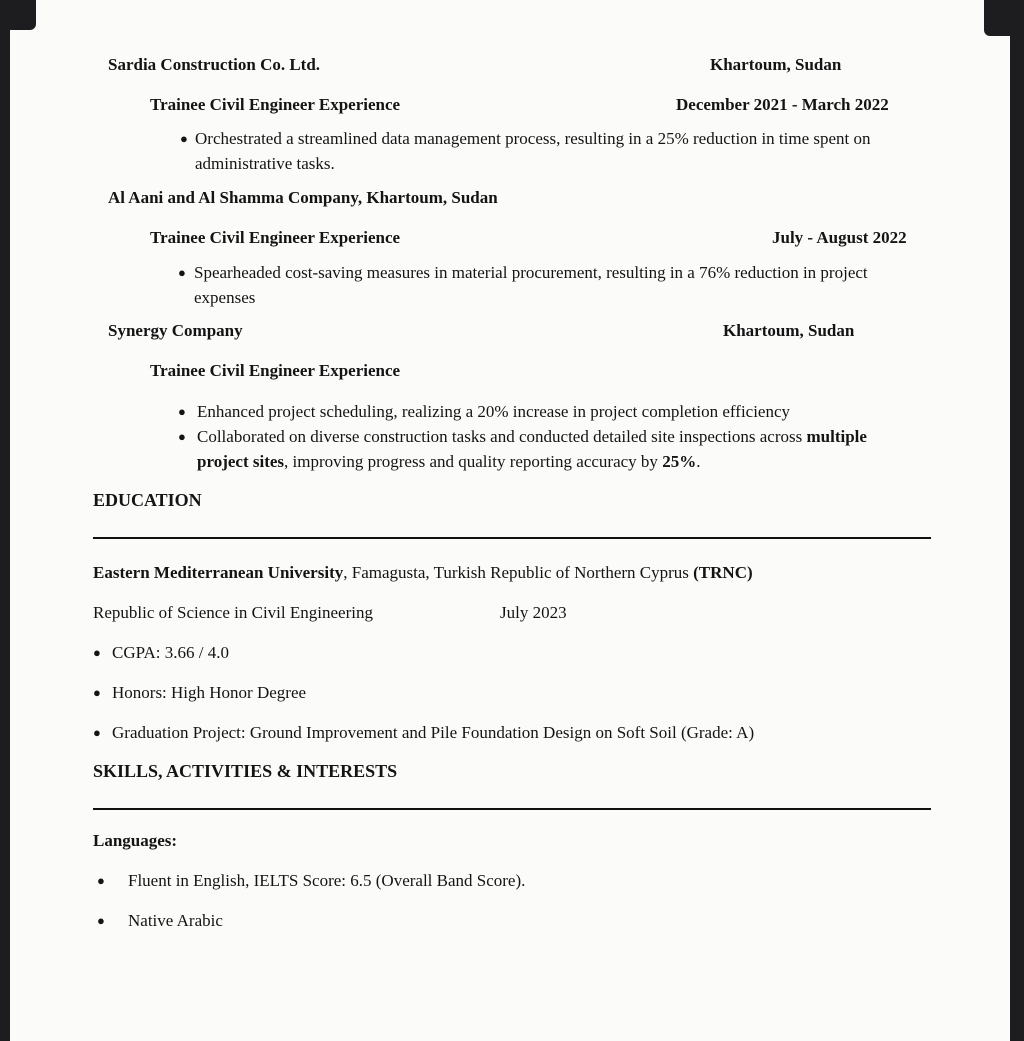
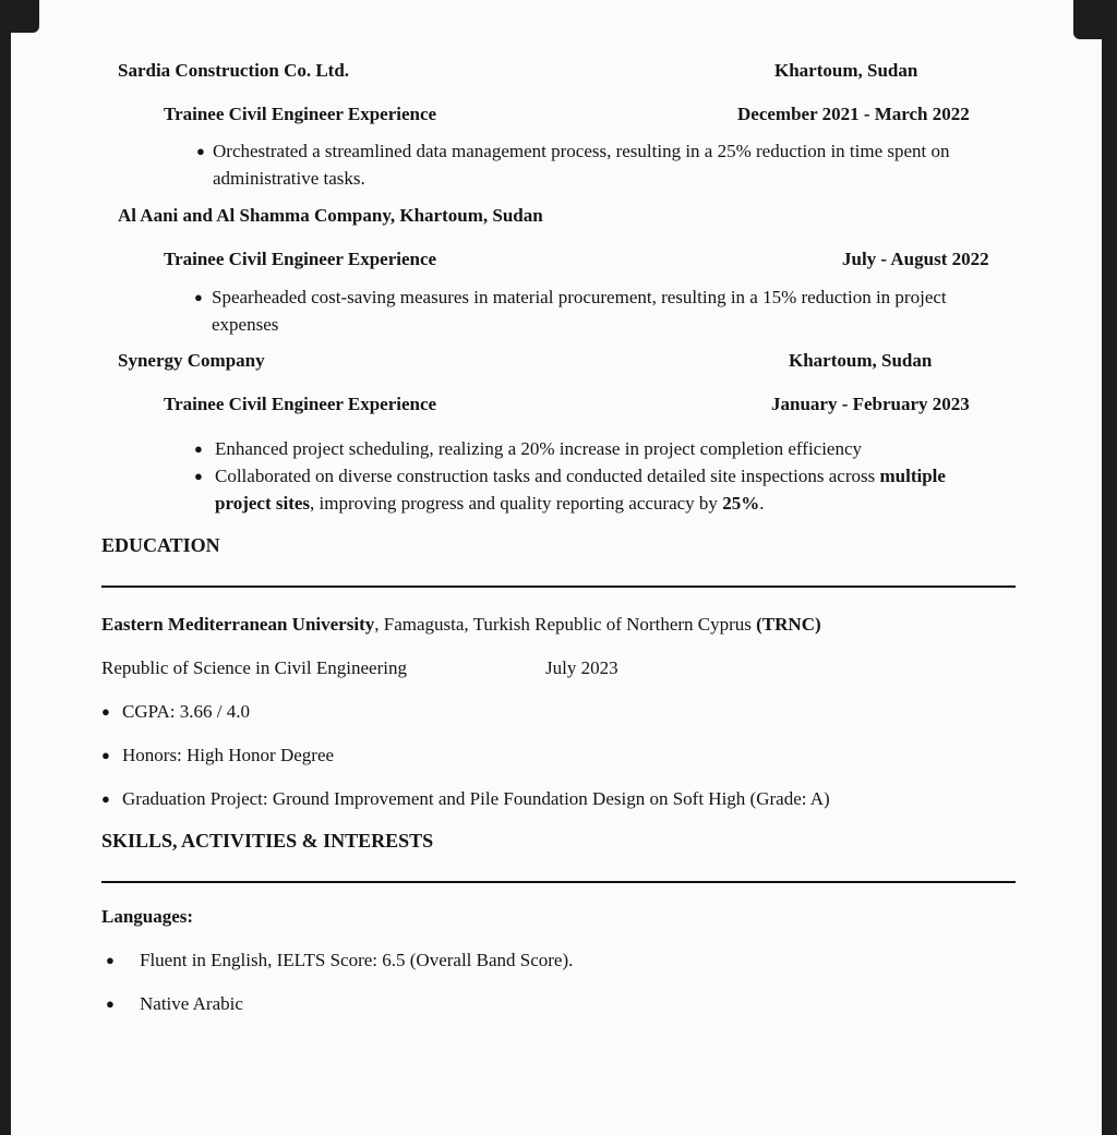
  Sardia Construction Co. Ltd.
  Khartoum, Sudan
  Trainee Civil Engineer Experience
  December 2021 - March 2022
  ●
  Orchestrated a streamlined data management process, resulting in a 25% reduction in time spent on administrative tasks.
  Al Aani and Al Shamma Company, Khartoum, Sudan
  Trainee Civil Engineer Experience
  July - August 2022
  ●
- Spearheaded cost-saving measures in material procurement, resulting in a 76% reduction in project expenses
+ Spearheaded cost-saving measures in material procurement, resulting in a 15% reduction in project expenses
  Synergy Company
  Khartoum, Sudan
  Trainee Civil Engineer Experience
+ January - February 2023
  ●
  Enhanced project scheduling, realizing a 20% increase in project completion efficiency
  ●
  Collaborated on diverse construction tasks and conducted detailed site inspections across multiple project sites, improving progress and quality reporting accuracy by 25%.
  EDUCATION
  Eastern Mediterranean University, Famagusta, Turkish Republic of Northern Cyprus (TRNC)
  Republic of Science in Civil Engineering
  July 2023
  ●
  CGPA: 3.66 / 4.0
  ●
  Honors: High Honor Degree
  ●
- Graduation Project: Ground Improvement and Pile Foundation Design on Soft Soil (Grade: A)
+ Graduation Project: Ground Improvement and Pile Foundation Design on Soft High (Grade: A)
  SKILLS, ACTIVITIES & INTERESTS
  Languages:
  ●
  Fluent in English, IELTS Score: 6.5 (Overall Band Score).
  ●
  Native Arabic
